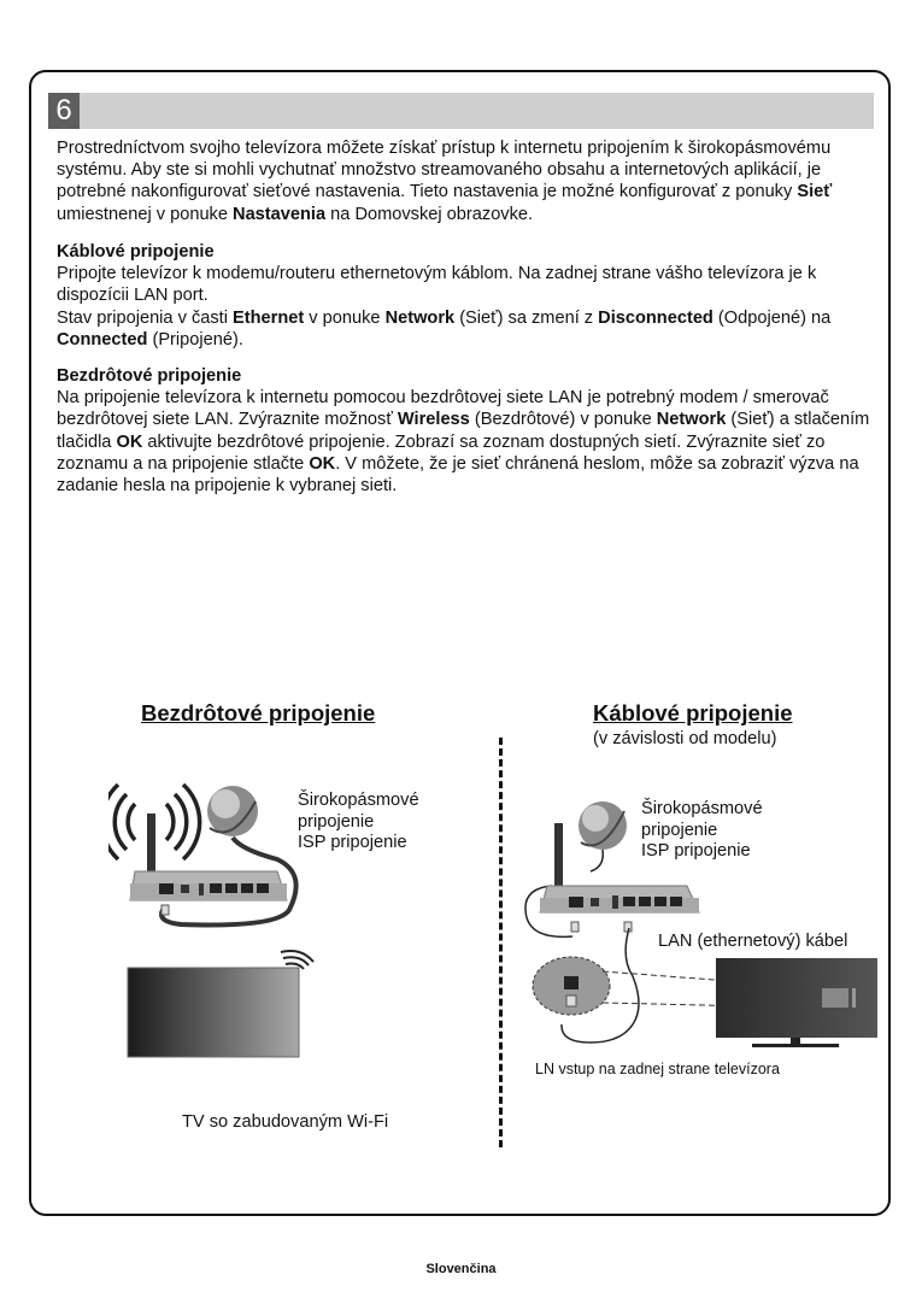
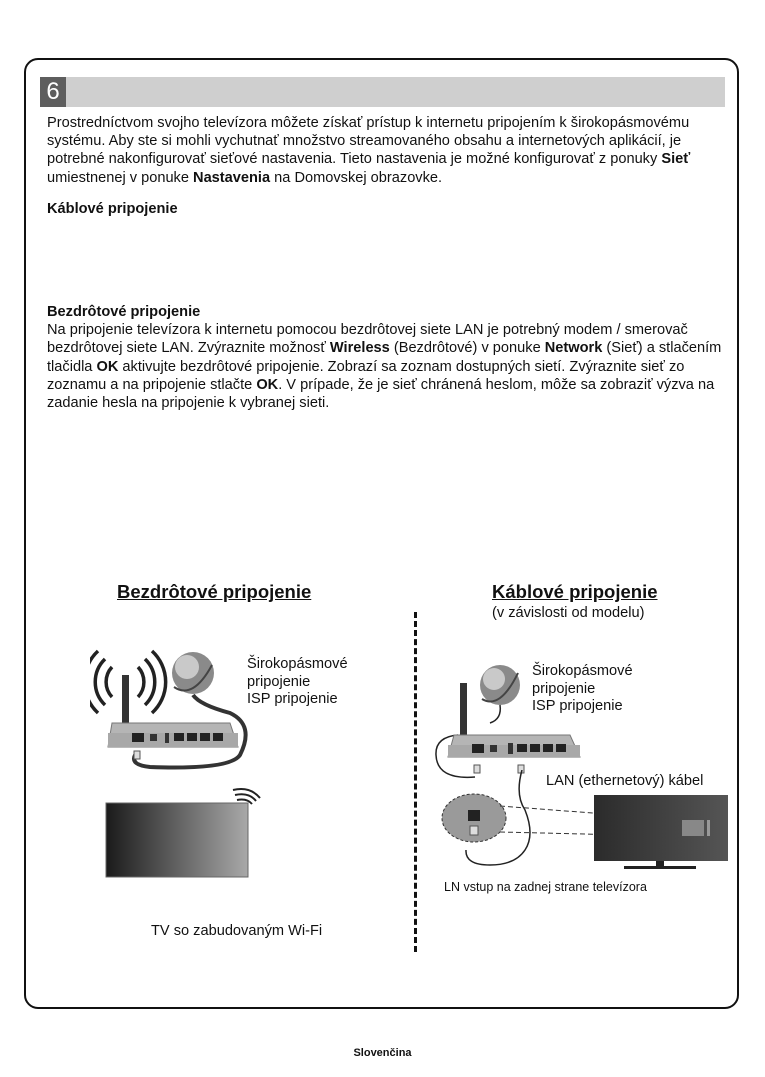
  6
  Prostredníctvom svojho televízora môžete získať prístup k internetu pripojením k širokopásmovému systému. Aby ste si mohli vychutnať množstvo streamovaného obsahu a internetových aplikácií, je potrebné nakonfigurovať sieťové nastavenia. Tieto nastavenia je možné konfigurovať z ponuky Sieť umiestnenej v ponuke Nastavenia na Domovskej obrazovke.
  Káblové pripojenie
- Pripojte televízor k modemu/routeru ethernetovým káblom. Na zadnej strane vášho televízora je k dispozícii LAN port.
- Stav pripojenia v časti Ethernet v ponuke Network (Sieť) sa zmení z Disconnected (Odpojené) na Connected (Pripojené).
  Bezdrôtové pripojenie
- Na pripojenie televízora k internetu pomocou bezdrôtovej siete LAN je potrebný modem / smerovač bezdrôtovej siete LAN. Zvýraznite možnosť Wireless (Bezdrôtové) v ponuke Network (Sieť) a stlačením tlačidla OK aktivujte bezdrôtové pripojenie. Zobrazí sa zoznam dostupných sietí. Zvýraznite sieť zo zoznamu a na pripojenie stlačte OK. V môžete, že je sieť chránená heslom, môže sa zobraziť výzva na zadanie hesla na pripojenie k vybranej sieti.
+ Na pripojenie televízora k internetu pomocou bezdrôtovej siete LAN je potrebný modem / smerovač bezdrôtovej siete LAN. Zvýraznite možnosť Wireless (Bezdrôtové) v ponuke Network (Sieť) a stlačením tlačidla OK aktivujte bezdrôtové pripojenie. Zobrazí sa zoznam dostupných sietí. Zvýraznite sieť zo zoznamu a na pripojenie stlačte OK. V prípade, že je sieť chránená heslom, môže sa zobraziť výzva na zadanie hesla na pripojenie k vybranej sieti.
  Bezdrôtové pripojenie
  Širokopásmové
  pripojenie
  ISP pripojenie
  TV so zabudovaným Wi-Fi
  Káblové pripojenie
  (v závislosti od modelu)
  Širokopásmové
  pripojenie
  ISP pripojenie
  LAN (ethernetový) kábel
  LN vstup na zadnej strane televízora
  Slovenčina
